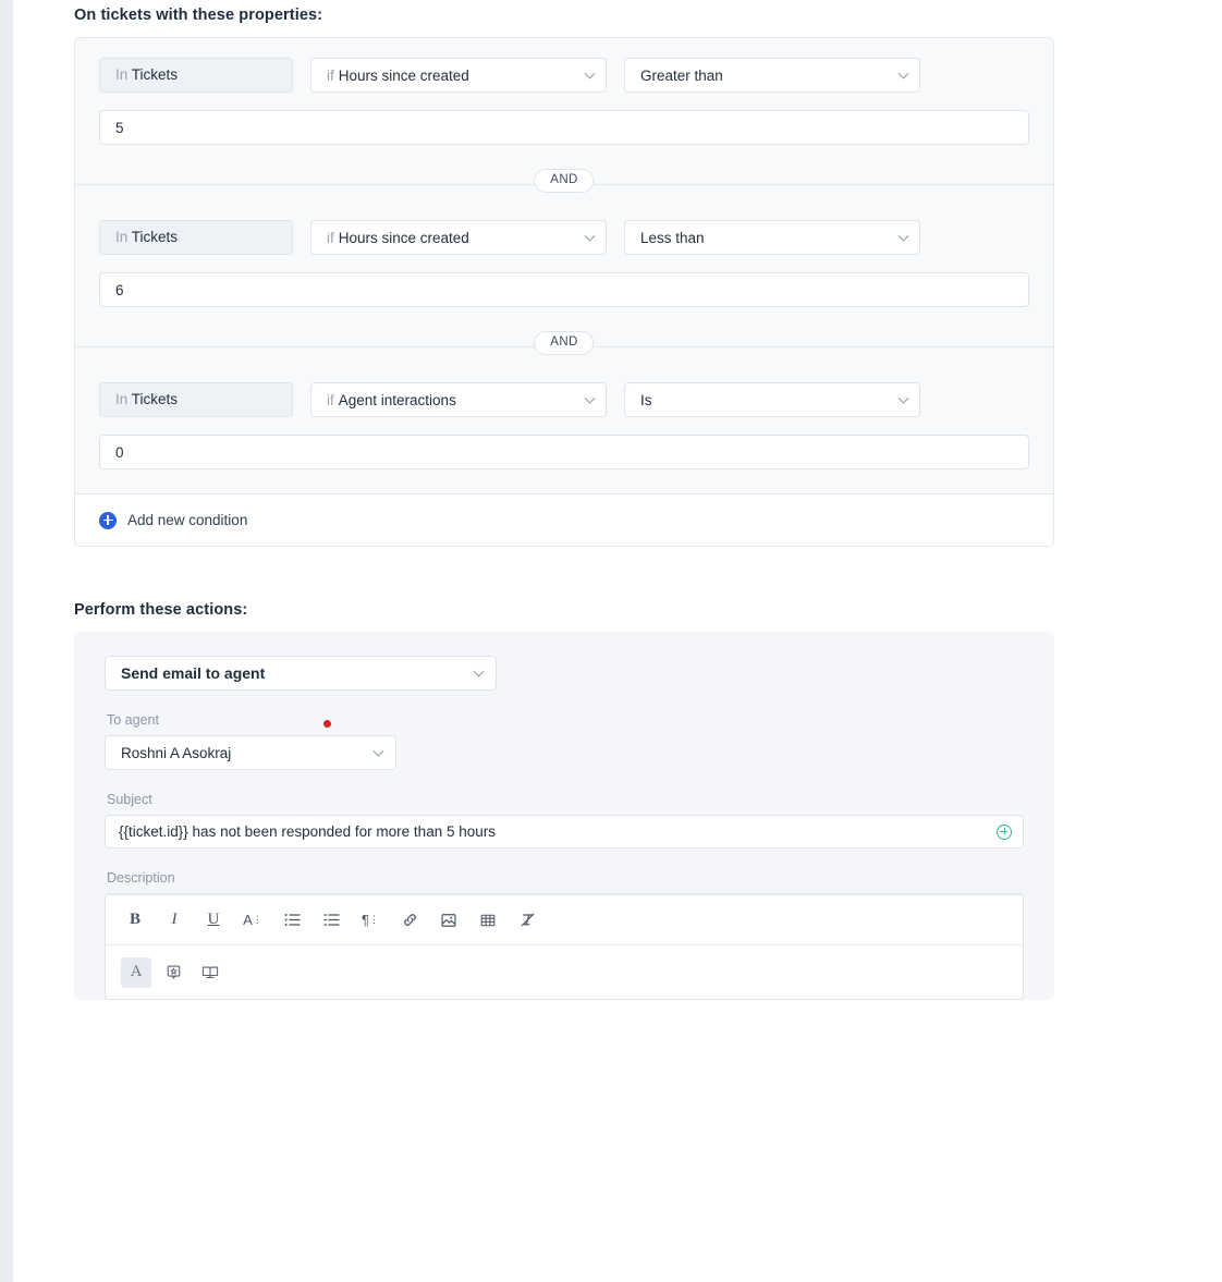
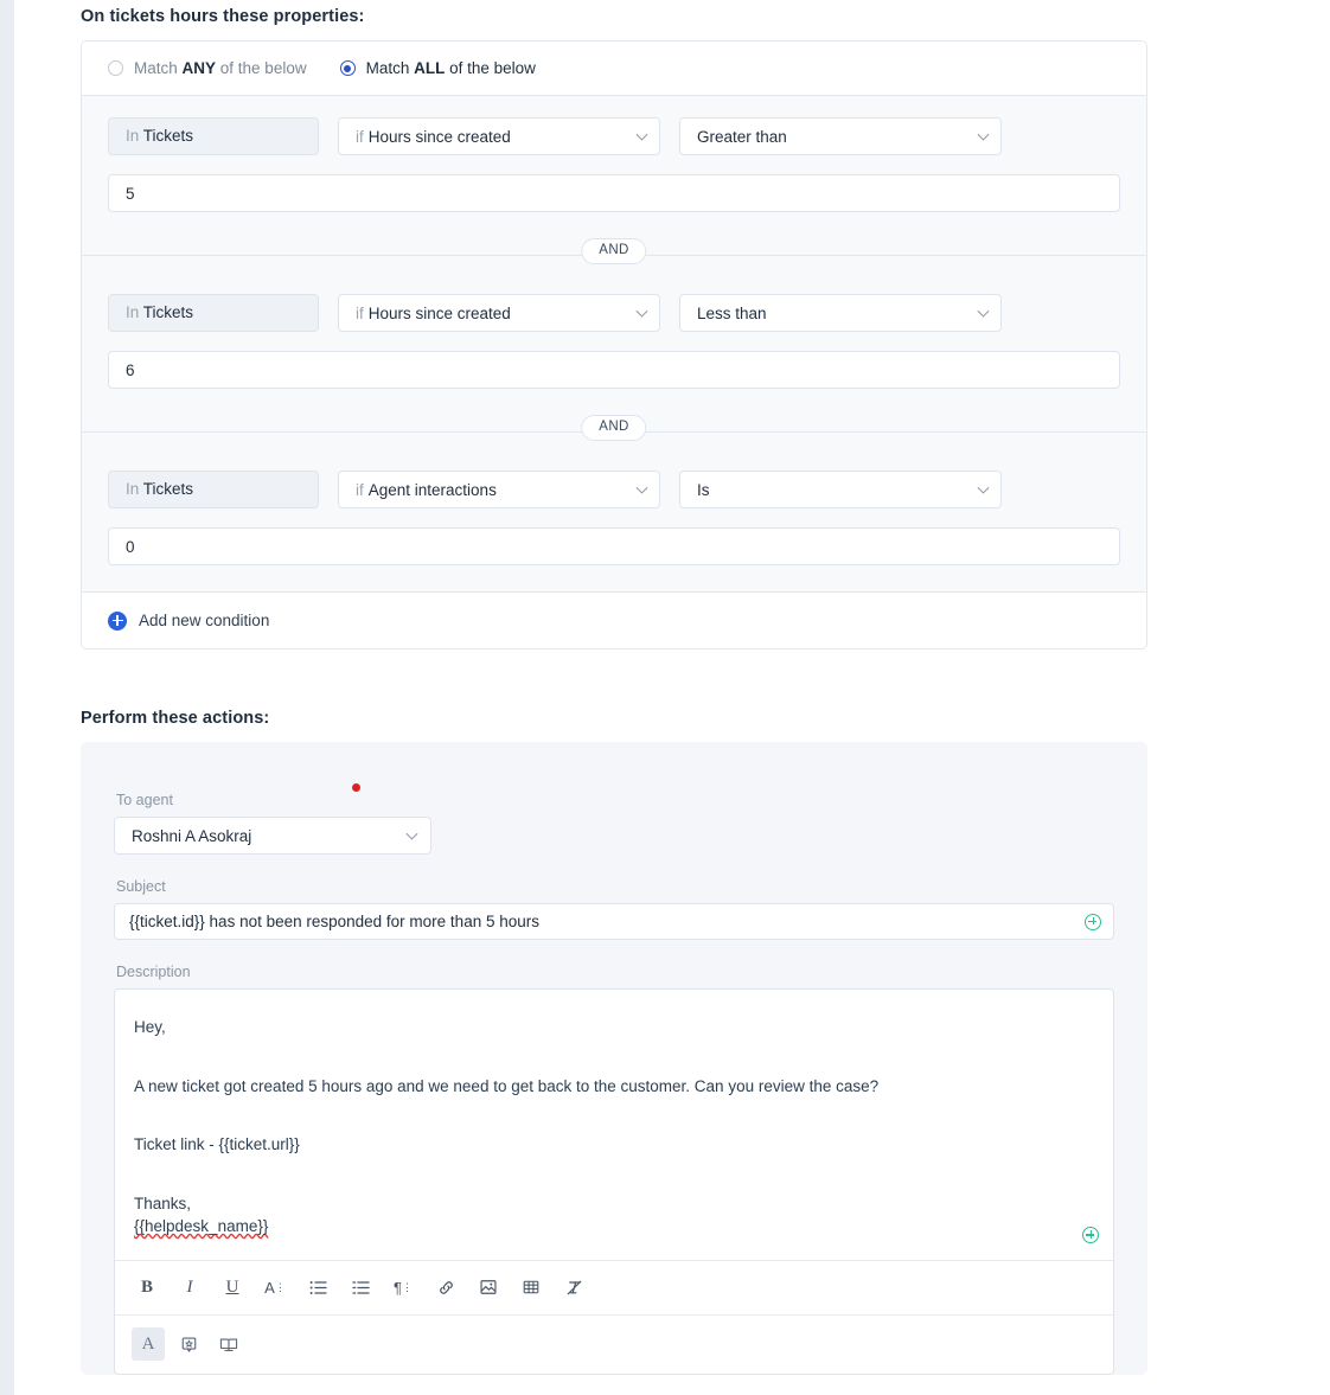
- On tickets with these properties:
+ On tickets hours these properties:
+ Match ANY of the below
+ Match ALL of the below
  In Tickets
  if
  Hours since created
  Greater than
  5
  AND
  In Tickets
  if
  Hours since created
  Less than
  6
  AND
  In Tickets
  if
  Agent interactions
  Is
  0
  Add new condition
  Perform these actions:
- Send email to agent
  To agent
  Roshni A Asokraj
  Subject
  {{ticket.id}} has not been responded for more than 5 hours
  Description
+ Hey,
+ A new ticket got created 5 hours ago and we need to get back to the customer. Can you review the case?
+ Ticket link - {{ticket.url}}
+ Thanks,
+ {{helpdesk_name}}
  B
  I
  U
  A
  ⋮
  ¶
  ⋮
  A
